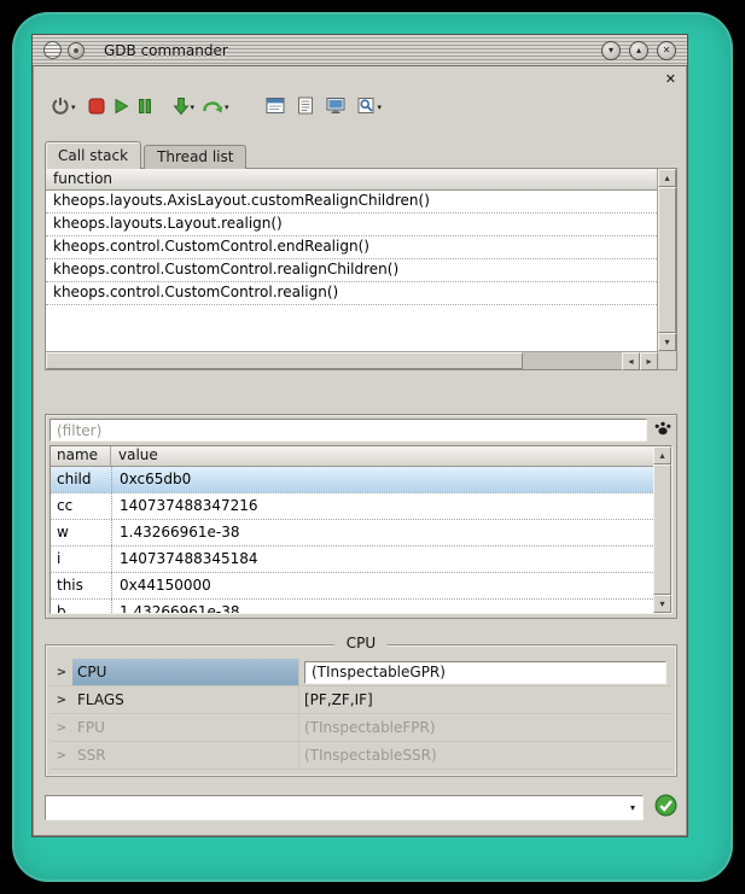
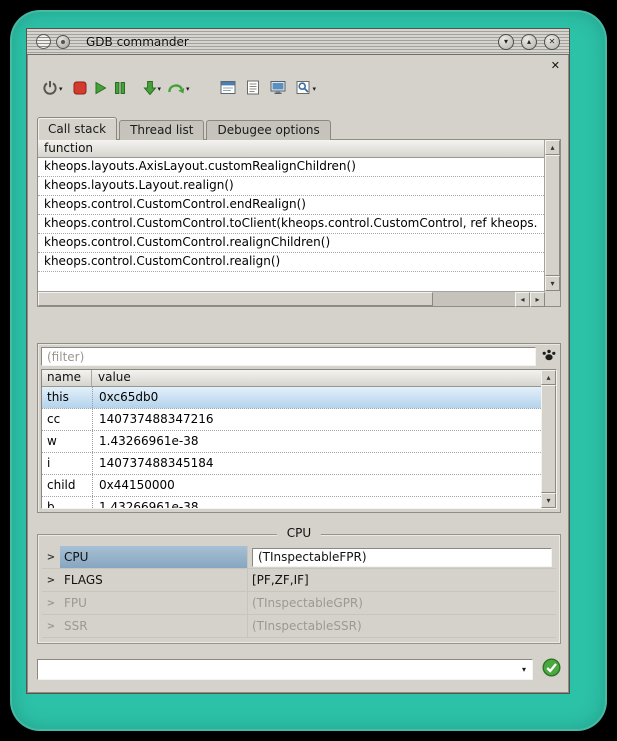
  GDB commander
  ▾
  ▴
  ✕
  ✕
  Call stack
  Thread list
+ Debugee options
  function
  kheops.layouts.AxisLayout.customRealignChildren()
  kheops.layouts.Layout.realign()
  kheops.control.CustomControl.endRealign()
+ kheops.control.CustomControl.toClient(kheops.control.CustomControl, ref kheops.
  kheops.control.CustomControl.realignChildren()
  kheops.control.CustomControl.realign()
  ▴
  ▾
  ◂
  ▸
  (filter)
  name
  value
- child
+ this
  0xc65db0
  cc
  140737488347216
  w
  1.43266961e-38
  i
  140737488345184
- this
+ child
  0x44150000
  b
  1.43266961e-38
  ▴
  ▾
  CPU
  >
  CPU
- (TInspectableGPR)
+ (TInspectableFPR)
  >
  FLAGS
  [PF,ZF,IF]
  >
  FPU
- (TInspectableFPR)
+ (TInspectableGPR)
  >
  SSR
  (TInspectableSSR)
  ▾
